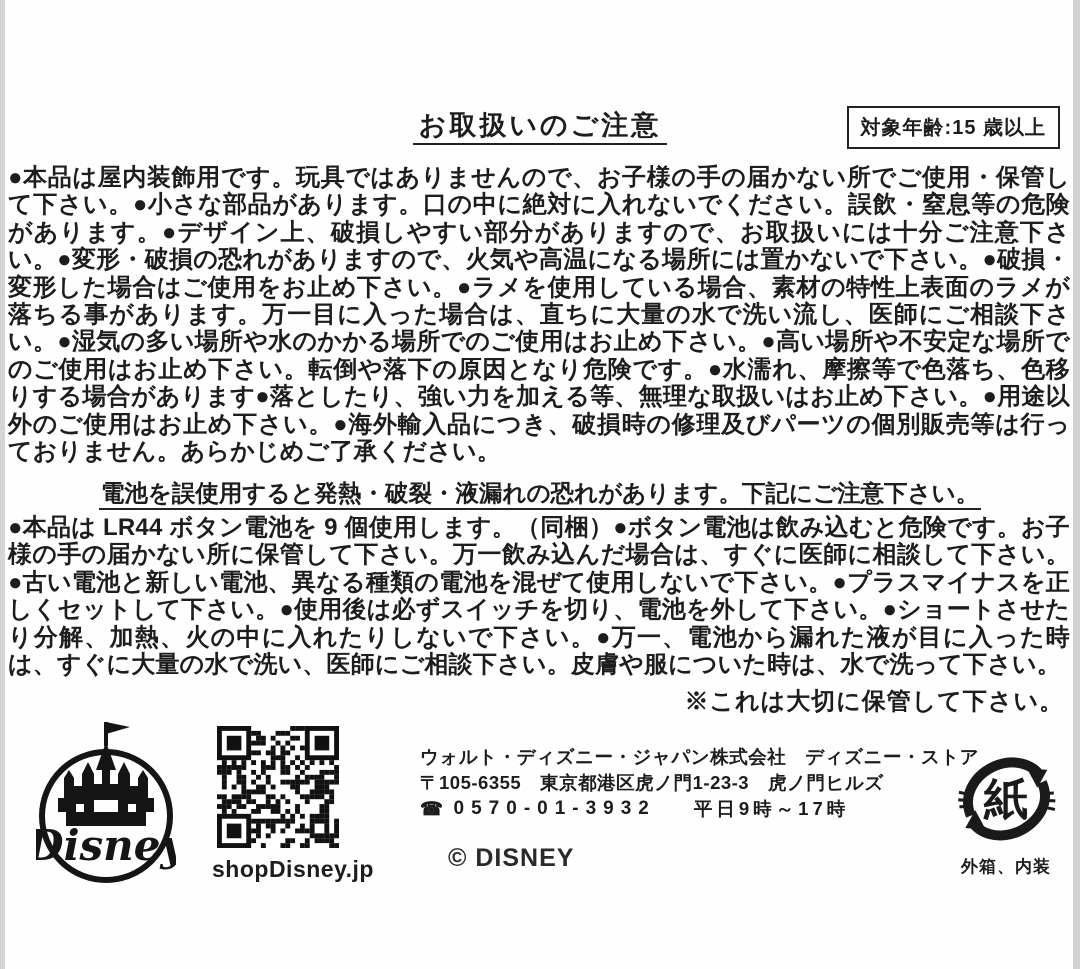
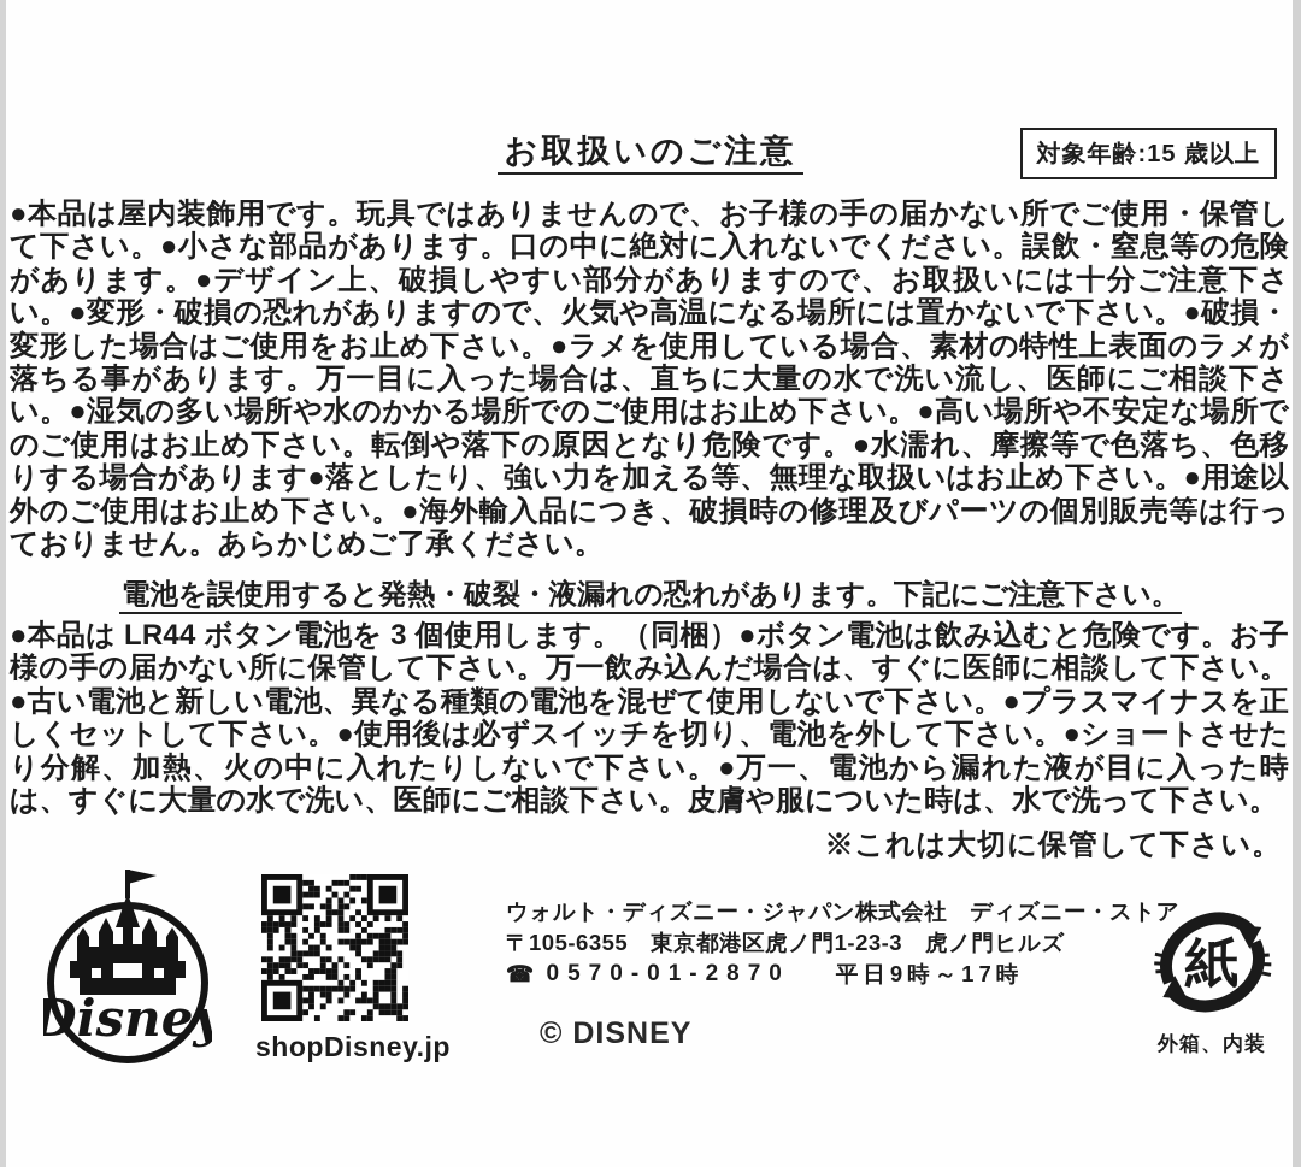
  お取扱いのご注意
  対象年齢:15 歳以上
  ●本品は屋内装飾用です。玩具ではありませんので、お子様の手の届かない所でご使用・保管して下さい。●小さな部品があります。口の中に絶対に入れないでください。誤飲・窒息等の危険があります。●デザイン上、破損しやすい部分がありますので、お取扱いには十分ご注意下さい。●変形・破損の恐れがありますので、火気や高温になる場所には置かないで下さい。●破損・変形した場合はご使用をお止め下さい。●ラメを使用している場合、素材の特性上表面のラメが落ちる事があります。万一目に入った場合は、直ちに大量の水で洗い流し、医師にご相談下さい。●湿気の多い場所や水のかかる場所でのご使用はお止め下さい。●高い場所や不安定な場所でのご使用はお止め下さい。転倒や落下の原因となり危険です。●水濡れ、摩擦等で色落ち、色移りする場合があります●落としたり、強い力を加える等、無理な取扱いはお止め下さい。●用途以外のご使用はお止め下さい。●海外輸入品につき、破損時の修理及びパーツの個別販売等は行っておりません。あらかじめご了承ください。
  電池を誤使用すると発熱・破裂・液漏れの恐れがあります。下記にご注意下さい。
- ●本品は LR44 ボタン電池を 9 個使用します。（同梱）●ボタン電池は飲み込むと危険です。お子様の手の届かない所に保管して下さい。万一飲み込んだ場合は、すぐに医師に相談して下さい。●古い電池と新しい電池、異なる種類の電池を混ぜて使用しないで下さい。●プラスマイナスを正しくセットして下さい。●使用後は必ずスイッチを切り、電池を外して下さい。●ショートさせたり分解、加熱、火の中に入れたりしないで下さい。●万一、電池から漏れた液が目に入った時は、すぐに大量の水で洗い、医師にご相談下さい。皮膚や服についた時は、水で洗って下さい。
+ ●本品は LR44 ボタン電池を 3 個使用します。（同梱）●ボタン電池は飲み込むと危険です。お子様の手の届かない所に保管して下さい。万一飲み込んだ場合は、すぐに医師に相談して下さい。●古い電池と新しい電池、異なる種類の電池を混ぜて使用しないで下さい。●プラスマイナスを正しくセットして下さい。●使用後は必ずスイッチを切り、電池を外して下さい。●ショートさせたり分解、加熱、火の中に入れたりしないで下さい。●万一、電池から漏れた液が目に入った時は、すぐに大量の水で洗い、医師にご相談下さい。皮膚や服についた時は、水で洗って下さい。
  ※これは大切に保管して下さい。
  Disney
  shopDisney.jp
  ウォルト・ディズニー・ジャパン株式会社 ディズニー・ス
  〒105-6355 東京都港区虎ノ門1-23-3 虎ノ門ヒルズ
  ☎
- 0570-01-3932
+ 0570-01-2870
  平日9時～17時
  © DISNEY
  紙
  外箱、内装
